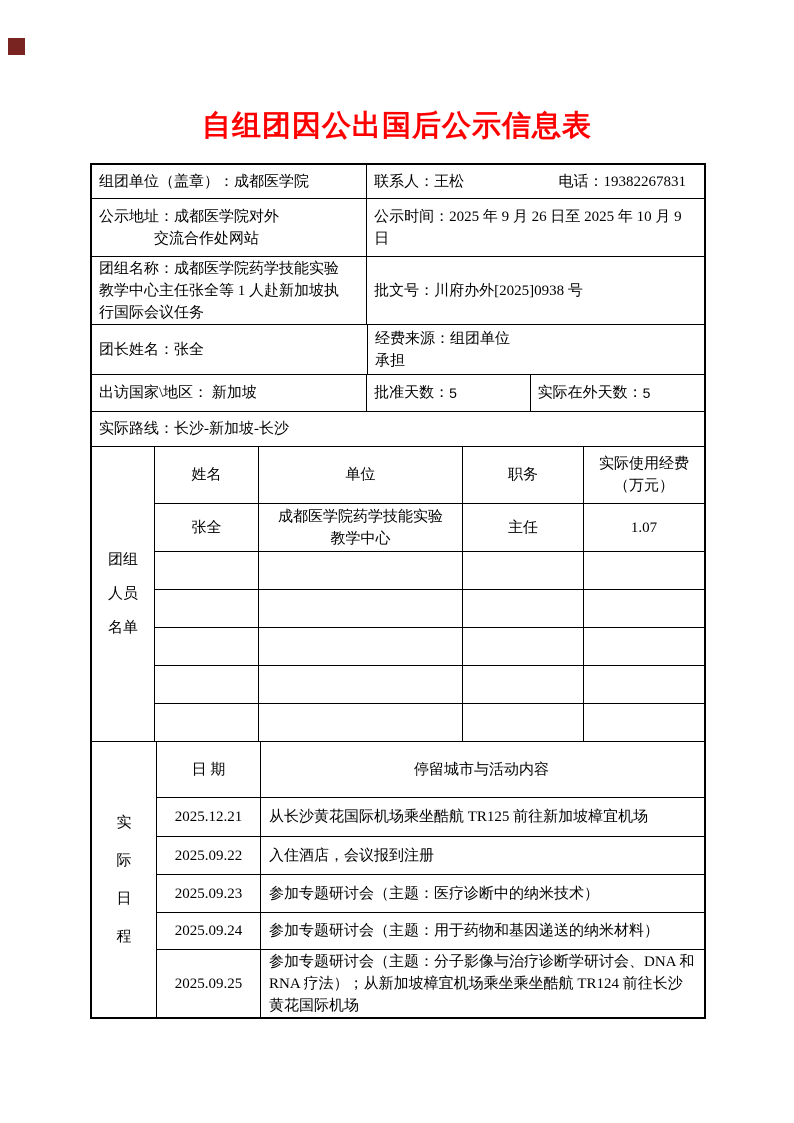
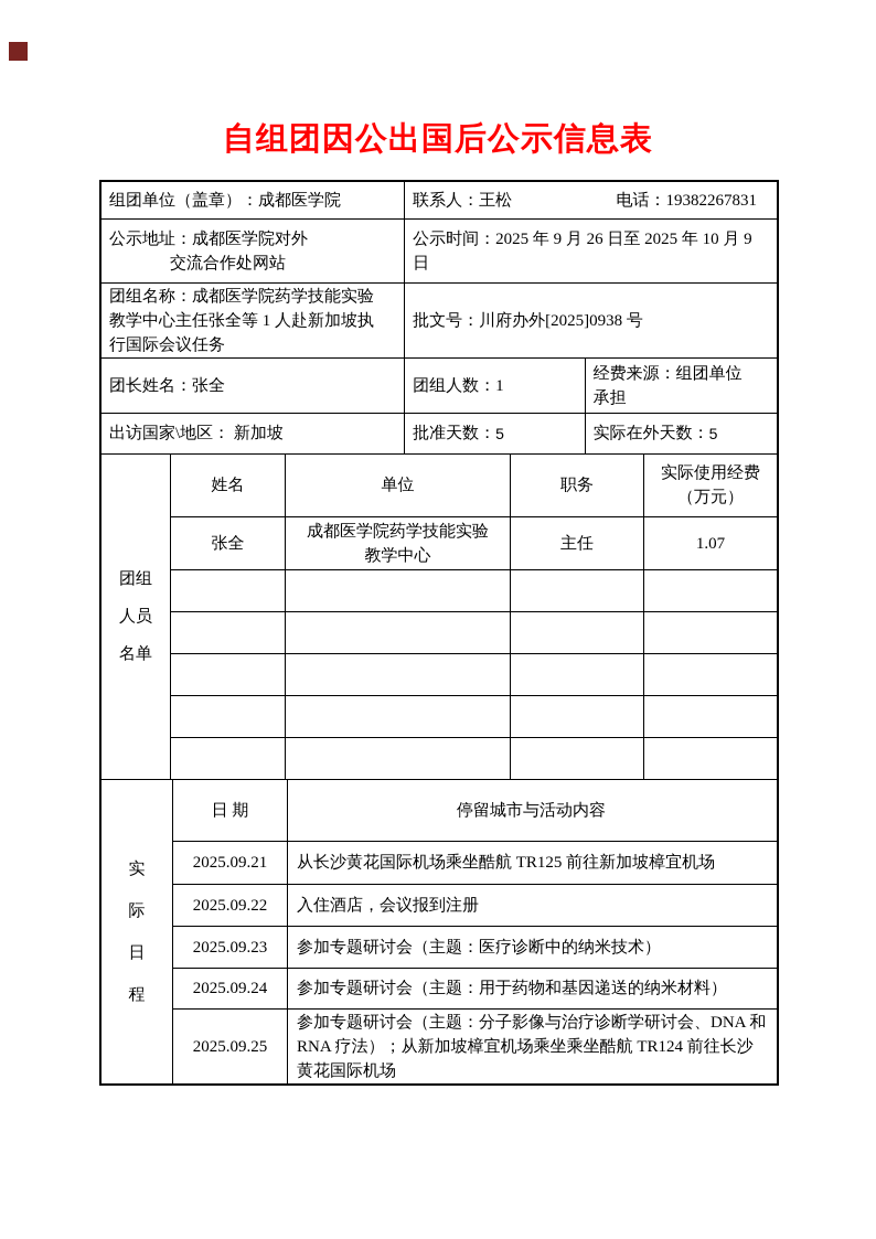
  自组团因公出国后公示信息表
  组团单位（盖章）：成都医学院
  联系人：王松
  电话：19382267831
  公示地址：成都医学院对外交流合作处网站
  公示时间：2025 年 9 月 26 日至 2025 年 10 月 9 日
  团组名称：成都医学院药学技能实验教学中心主任张全等 1 人赴新加坡执行国际会议任务
  批文号：川府办外[2025]0938 号
  团长姓名：张全
+ 团组人数：1
  经费来源：组团单位承担
  出访国家\地区： 新加坡
  批准天数：
  5
  实际在外天数：
  5
- 实际路线：长沙-新加坡-长沙
  团组人员名单
  姓名
  单位
  职务
  实际使用经费（万元）
  张全
  成都医学院药学技能实验教学中心
  主任
  1.07
  实际日程
  日 期
  停留城市与活动内容
- 2025.12.21
+ 2025.09.21
  从长沙黄花国际机场乘坐酷航 TR125 前往新加坡樟宜机场
  2025.09.22
  入住酒店，会议报到注册
  2025.09.23
  参加专题研讨会（主题：医疗诊断中的纳米技术）
  2025.09.24
  参加专题研讨会（主题：用于药物和基因递送的纳米材料）
  2025.09.25
  参加专题研讨会（主题：分子影像与治疗诊断学研讨会、DNA 和 RNA 疗法）；从新加坡樟宜机场乘坐乘坐酷航 TR124 前往长沙黄花国际机场
